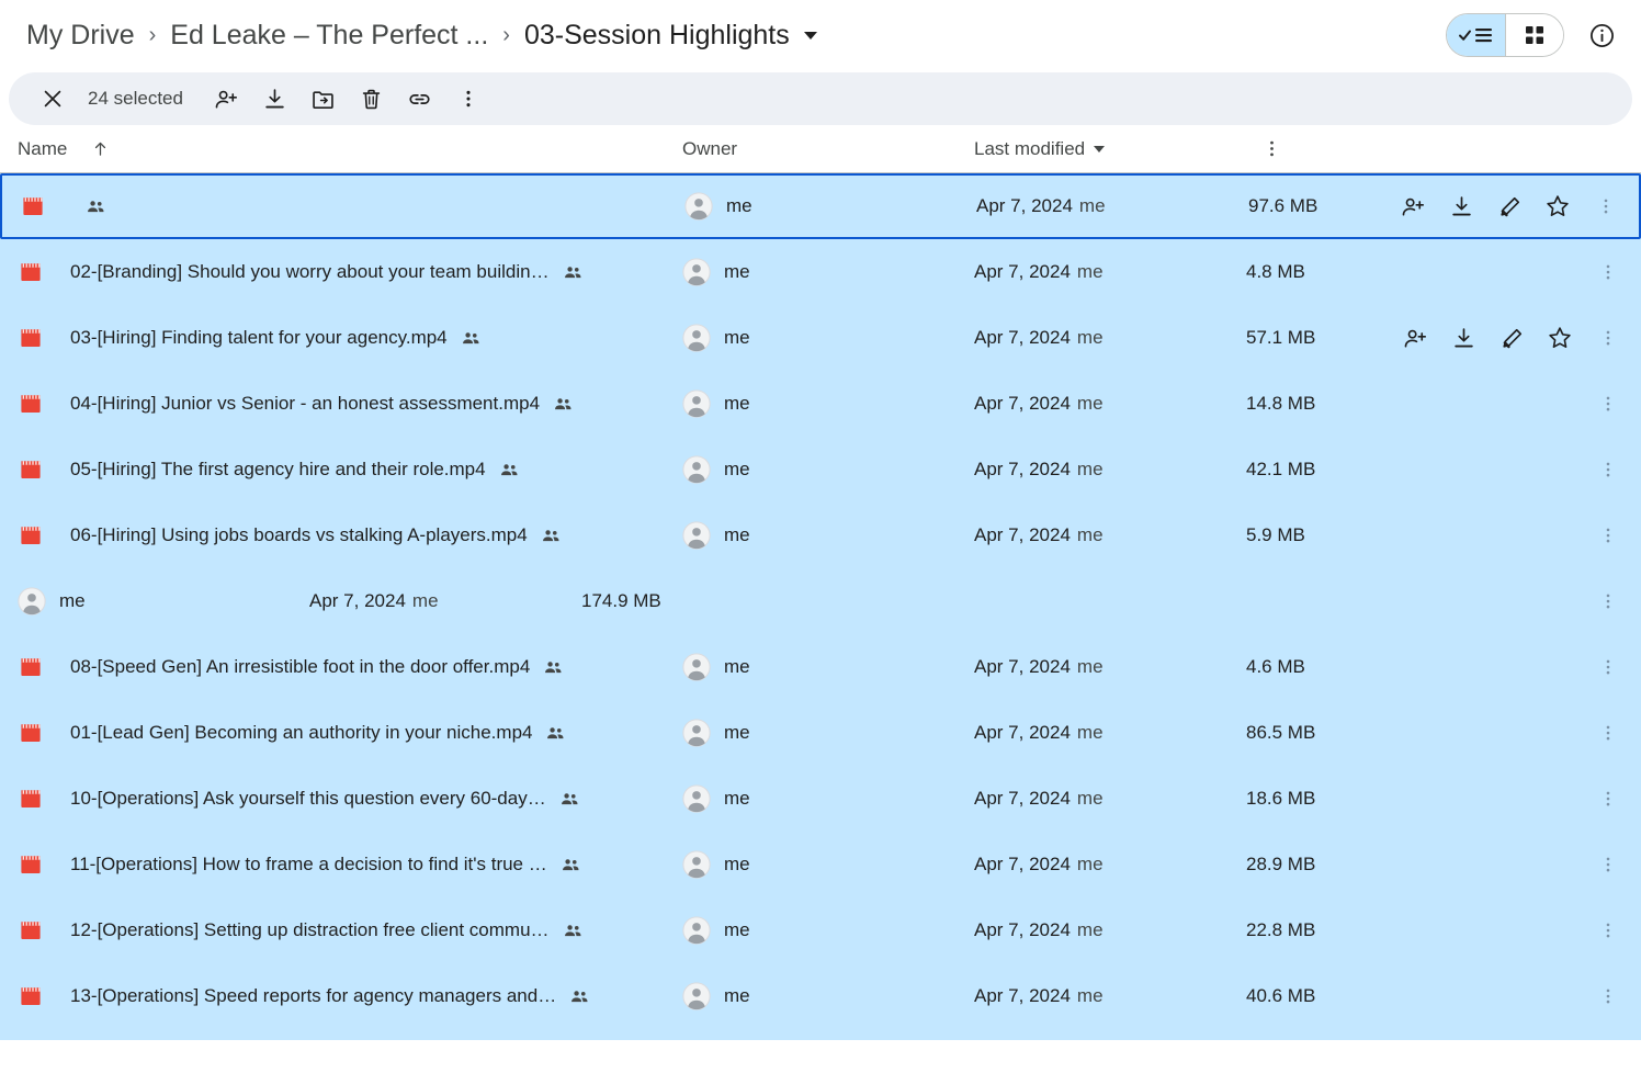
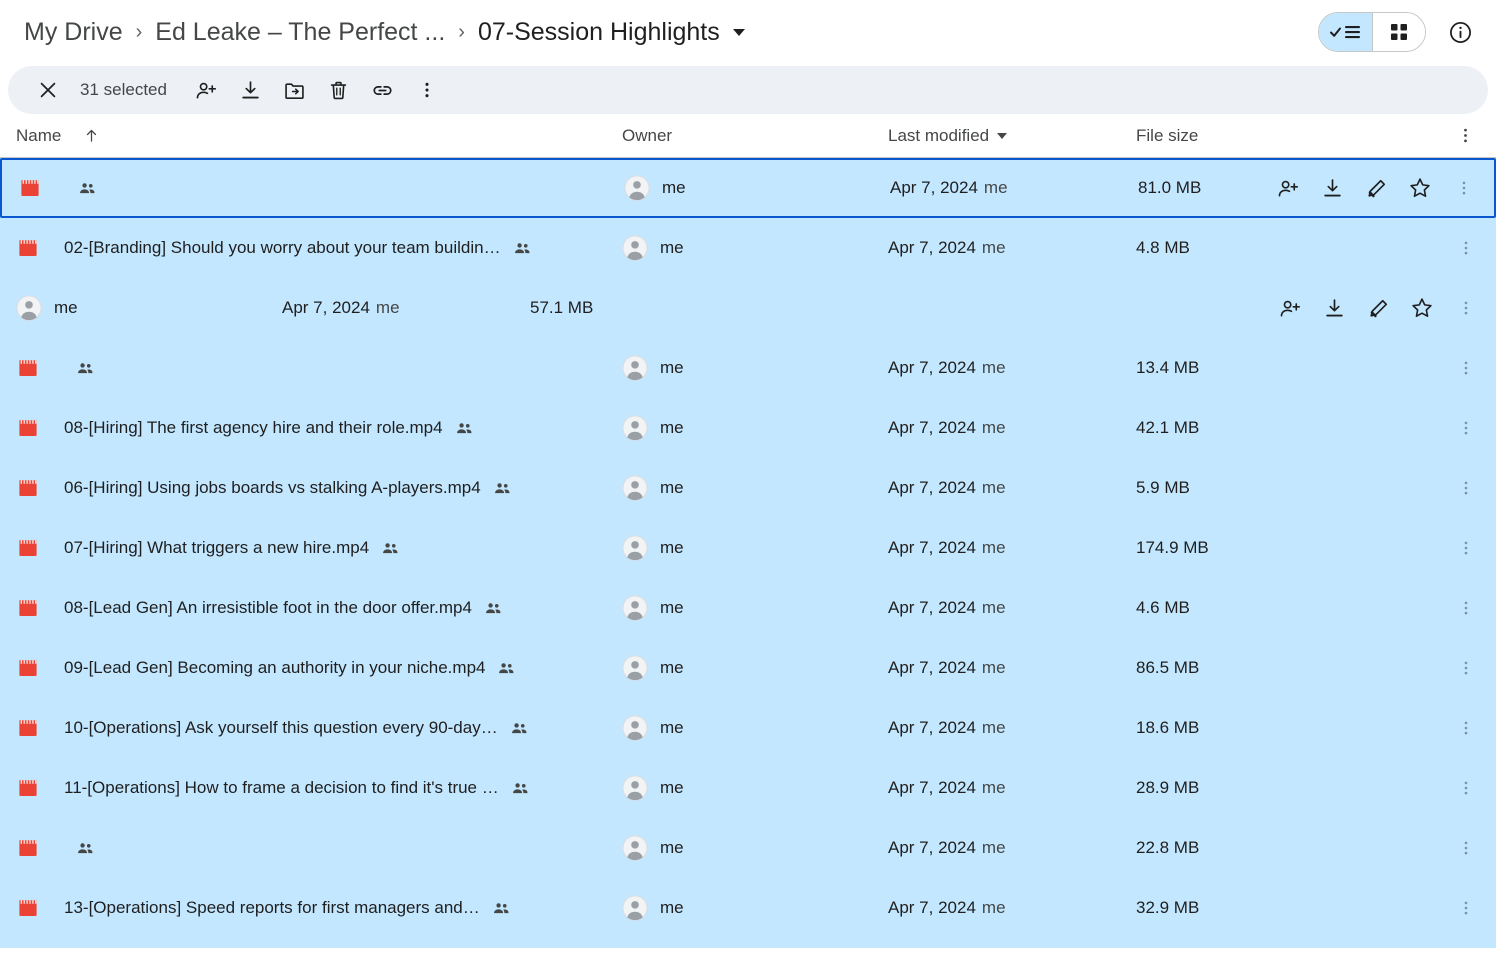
  My Drive
  ›
  Ed Leake – The Perfect ...
  ›
- 03-Session Highlights
+ 07-Session Highlights
- 24 selected
+ 31 selected
  Name
  Owner
  Last modified
+ File size
  me
  Apr 7, 2024 me
- 97.6 MB
+ 81.0 MB
  02-[Branding] Should you worry about your team buildin…
  me
  Apr 7, 2024 me
  4.8 MB
- 03-[Hiring] Finding talent for your agency.mp4
  me
  Apr 7, 2024 me
  57.1 MB
- 04-[Hiring] Junior vs Senior - an honest assessment.mp4
  me
  Apr 7, 2024 me
- 14.8 MB
+ 13.4 MB
- 05-[Hiring] The first agency hire and their role.mp4
+ 08-[Hiring] The first agency hire and their role.mp4
  me
  Apr 7, 2024 me
  42.1 MB
  06-[Hiring] Using jobs boards vs stalking A-players.mp4
  me
  Apr 7, 2024 me
  5.9 MB
+ 07-[Hiring] What triggers a new hire.mp4
  me
  Apr 7, 2024 me
  174.9 MB
- 08-[Speed Gen] An irresistible foot in the door offer.mp4
+ 08-[Lead Gen] An irresistible foot in the door offer.mp4
  me
  Apr 7, 2024 me
  4.6 MB
- 01-[Lead Gen] Becoming an authority in your niche.mp4
+ 09-[Lead Gen] Becoming an authority in your niche.mp4
  me
  Apr 7, 2024 me
  86.5 MB
- 10-[Operations] Ask yourself this question every 60-day…
+ 10-[Operations] Ask yourself this question every 90-day…
  me
  Apr 7, 2024 me
  18.6 MB
  11-[Operations] How to frame a decision to find it's true …
  me
  Apr 7, 2024 me
  28.9 MB
- 12-[Operations] Setting up distraction free client commu…
  me
  Apr 7, 2024 me
  22.8 MB
- 13-[Operations] Speed reports for agency managers and…
+ 13-[Operations] Speed reports for first managers and…
  me
  Apr 7, 2024 me
- 40.6 MB
+ 32.9 MB
